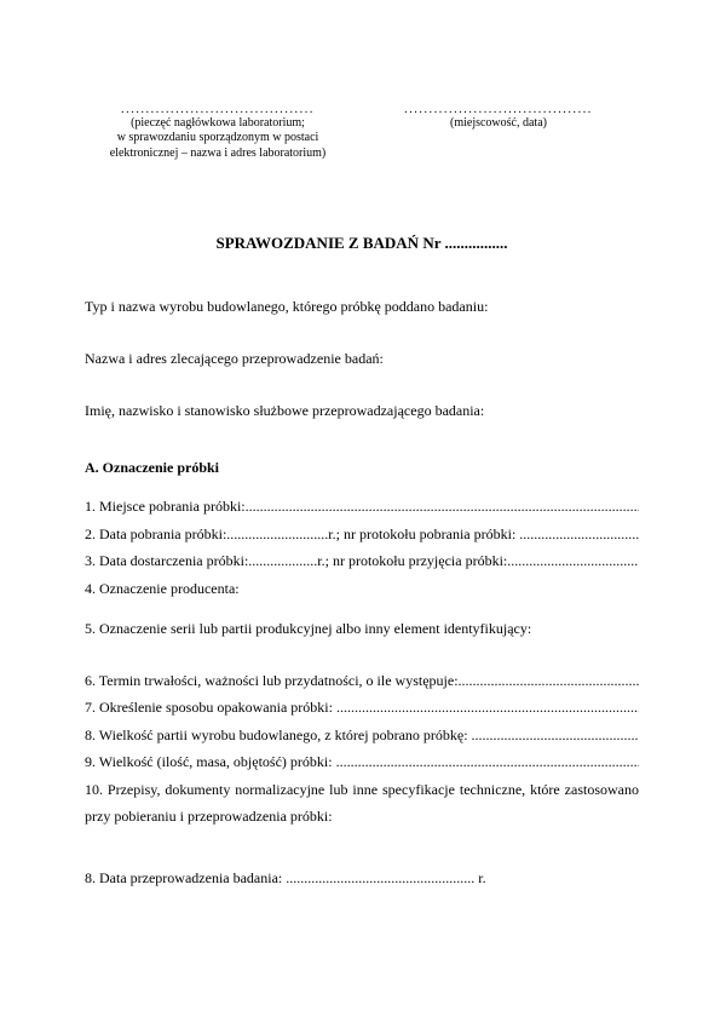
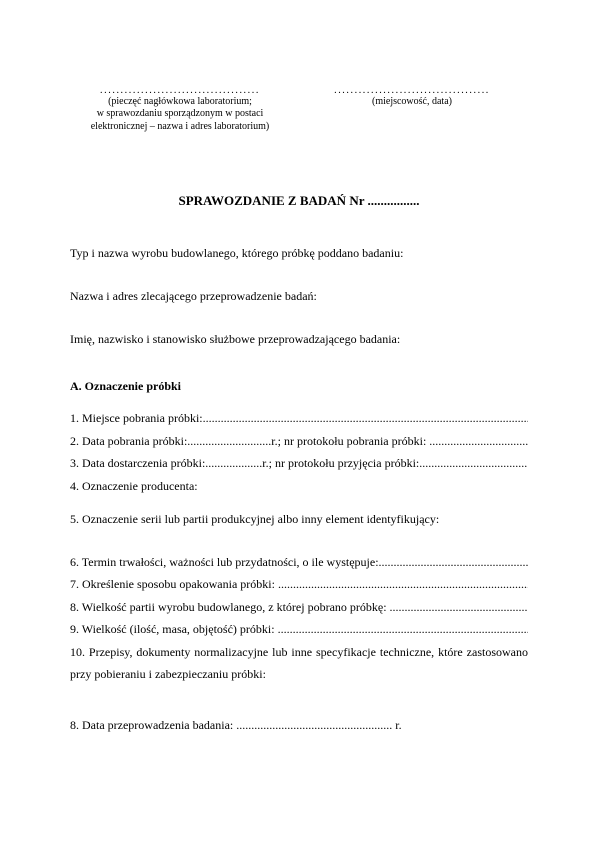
  .......................................
  (pieczęć nagłówkowa laboratorium;
  w sprawozdaniu sporządzonym w postaci
  elektronicznej – nazwa i adres laboratorium)
  ......................................
  (miejscowość, data)
  SPRAWOZDANIE Z BADAŃ Nr ................
  Typ i nazwa wyrobu budowlanego, którego próbkę poddano badaniu:
  Nazwa i adres zlecającego przeprowadzenie badań:
  Imię, nazwisko i stanowisko służbowe przeprowadzającego badania:
  A. Oznaczenie próbki
  1. Miejsce pobrania próbki:............................................................................................................
  2. Data pobrania próbki:............................r.; nr protokołu pobrania próbki: .................................
  3. Data dostarczenia próbki:...................r.; nr protokołu przyjęcia próbki:....................................
  4. Oznaczenie producenta:
  5. Oznaczenie serii lub partii produkcyjnej albo inny element identyfikujący:
  6. Termin trwałości, ważności lub przydatności, o ile występuje:..................................................
  7. Określenie sposobu opakowania próbki: ...................................................................................
  8. Wielkość partii wyrobu budowlanego, z której pobrano próbkę: ..............................................
  9. Wielkość (ilość, masa, objętość) próbki: ...................................................................................
  10. Przepisy, dokumenty normalizacyjne lub inne specyfikacje techniczne, które zastosowano
- przy pobieraniu i przeprowadzenia próbki:
+ przy pobieraniu i zabezpieczaniu próbki:
  8. Data przeprowadzenia badania: .................................................... r.
